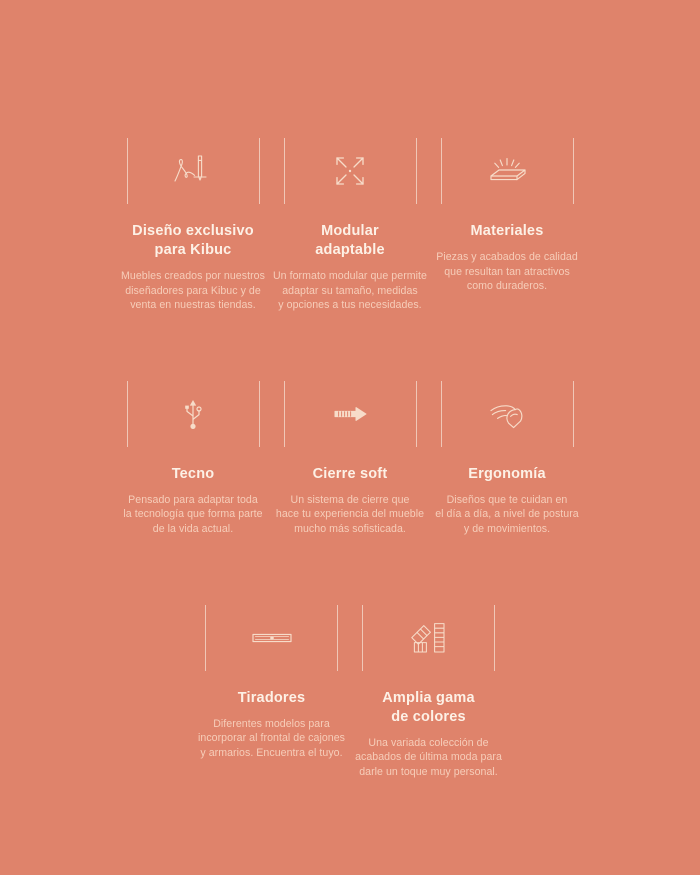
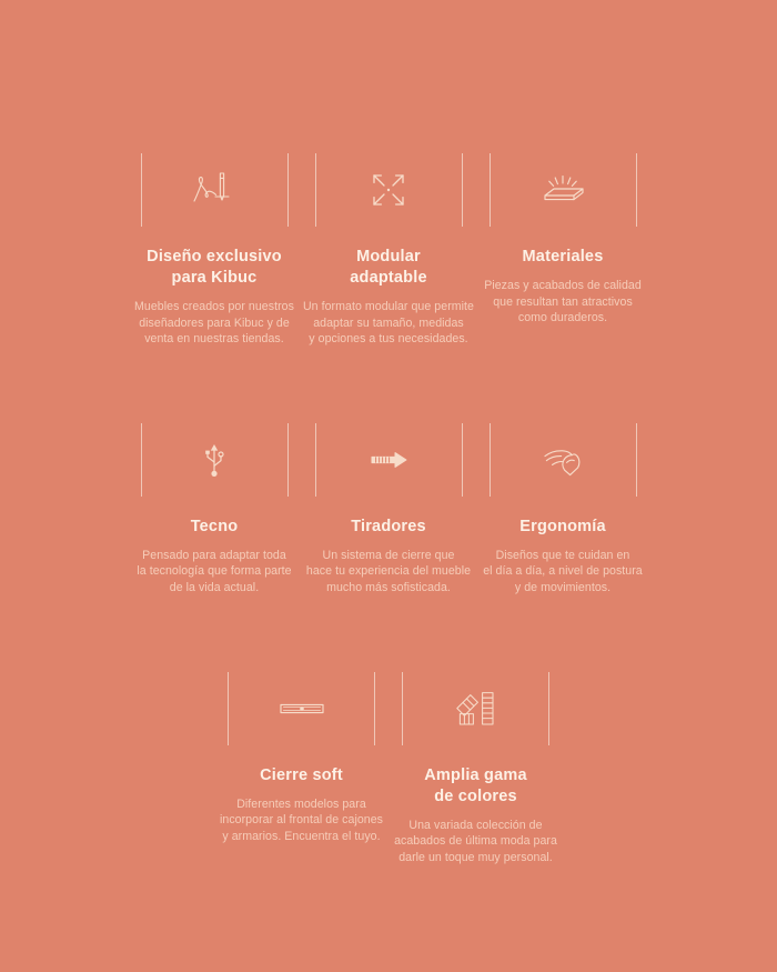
  Diseño exclusivo
  para Kibuc
  Muebles creados por nuestros
  diseñadores para Kibuc y de
  venta en nuestras tiendas.
  Modular
  adaptable
  Un formato modular que permite
  adaptar su tamaño, medidas
  y opciones a tus necesidades.
  Materiales
  Piezas y acabados de calidad
  que resultan tan atractivos
  como duraderos.
  Tecno
  Pensado para adaptar toda
  la tecnología que forma parte
  de la vida actual.
- Cierre soft
+ Tiradores
  Un sistema de cierre que
  hace tu experiencia del mueble
  mucho más sofisticada.
  Ergonomía
  Diseños que te cuidan en
  el día a día, a nivel de postura
  y de movimientos.
- Tiradores
+ Cierre soft
  Diferentes modelos para
  incorporar al frontal de cajones
  y armarios. Encuentra el tuyo.
  Amplia gama
  de colores
  Una variada colección de
  acabados de última moda para
  darle un toque muy personal.
